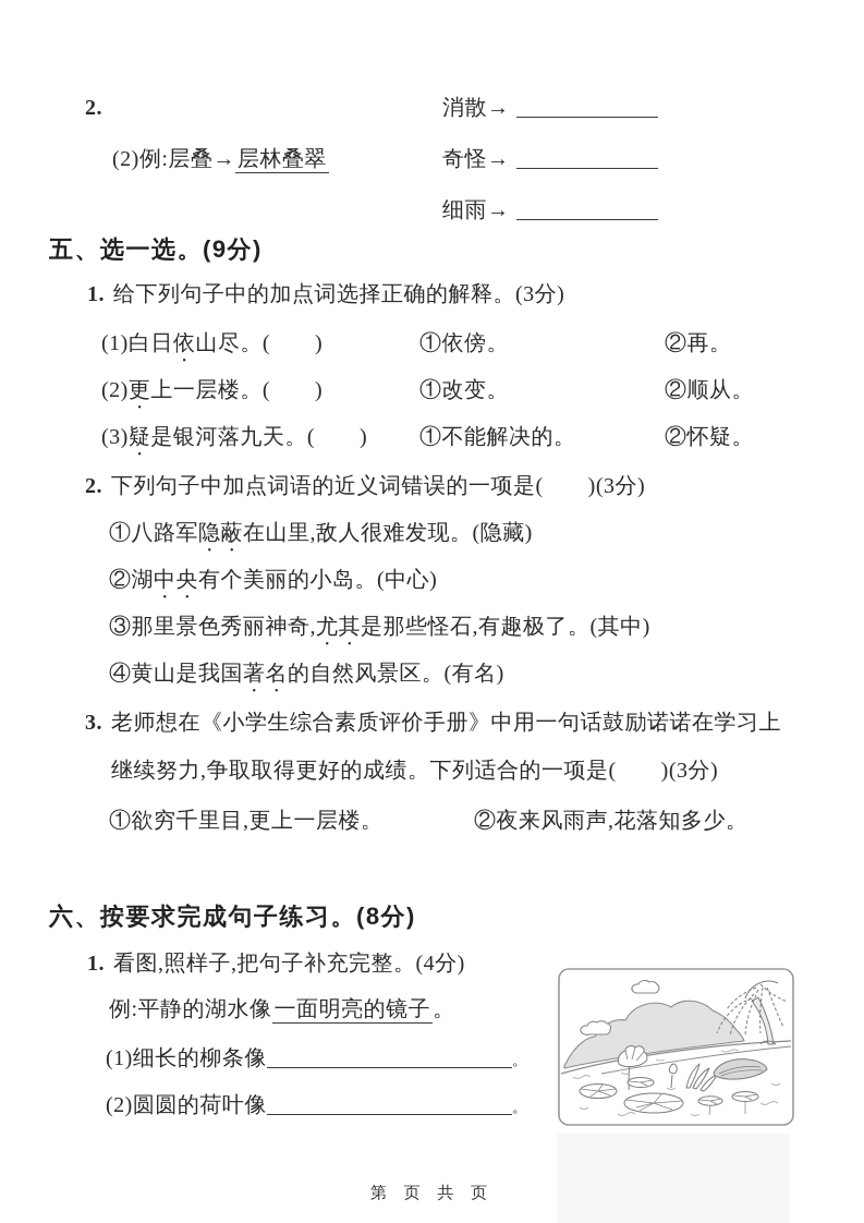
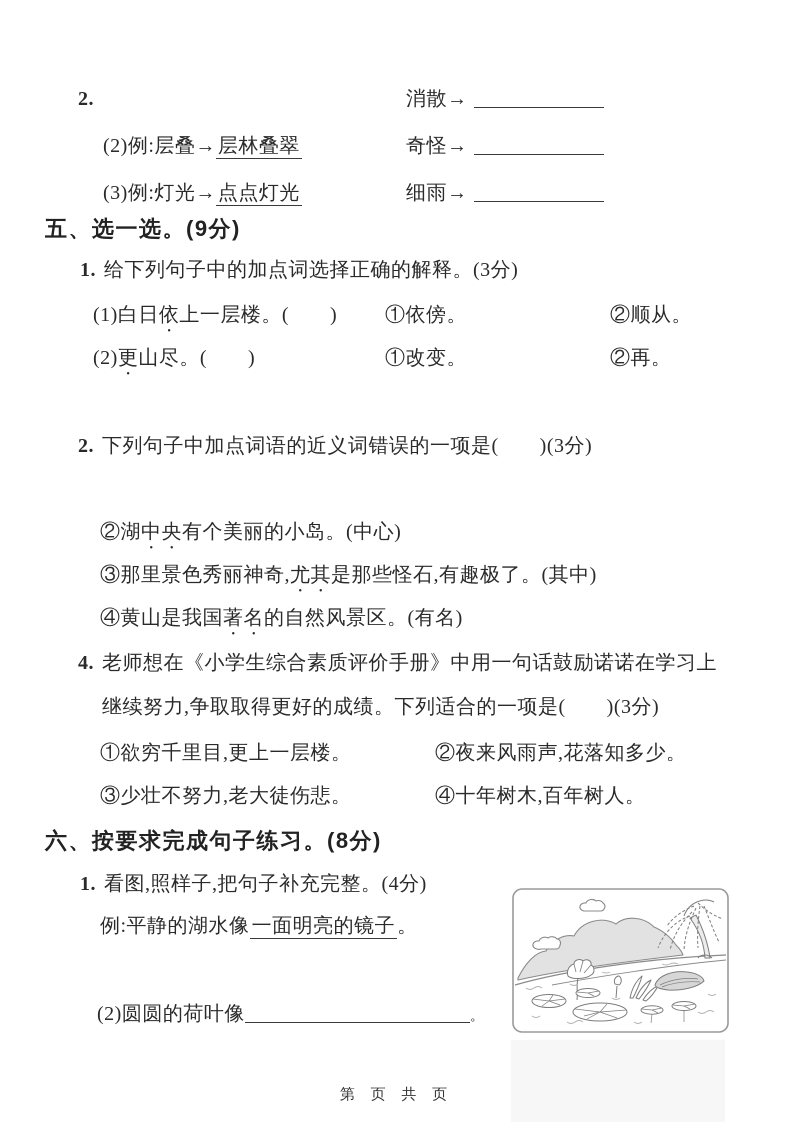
  2.
  消散→
  (2)例:层叠→层林叠翠
  奇怪→
+ (3)例:灯光→点点灯光
  细雨→
  五、选一选。(9分)
  1.
  给下列句子中的加点词选择正确的解释。(3分)
- (1)白日依山尽。( )
+ (1)白日依上一层楼。( )
  ①依傍。
- ②再。
+ ②顺从。
- (2)更上一层楼。( )
+ (2)更山尽。( )
  ①改变。
- ②顺从。
+ ②再。
- (3)疑是银河落九天。( )
- ①不能解决的。
- ②怀疑。
  2.
  下列句子中加点词语的近义词错误的一项是( )(3分)
- ①八路军隐蔽在山里,敌人很难发现。(隐藏)
  ②湖中央有个美丽的小岛。(中心)
  ③那里景色秀丽神奇,尤其是那些怪石,有趣极了。(其中)
  ④黄山是我国著名的自然风景区。(有名)
- 3.
+ 4.
  老师想在《小学生综合素质评价手册》中用一句话鼓励诺诺在学习上
  继续努力,争取取得更好的成绩。下列适合的一项是( )(3分)
  ①欲穷千里目,更上一层楼。
  ②夜来风雨声,花落知多少。
+ ③少壮不努力,老大徒伤悲。
+ ④十年树木,百年树人。
  六、按要求完成句子练习。(8分)
  1.
  看图,照样子,把句子补充完整。(4分)
  例:平静的湖水像一面明亮的镜子。
- (1)细长的柳条像 。
  (2)圆圆的荷叶像 。
  第 页 共 页
